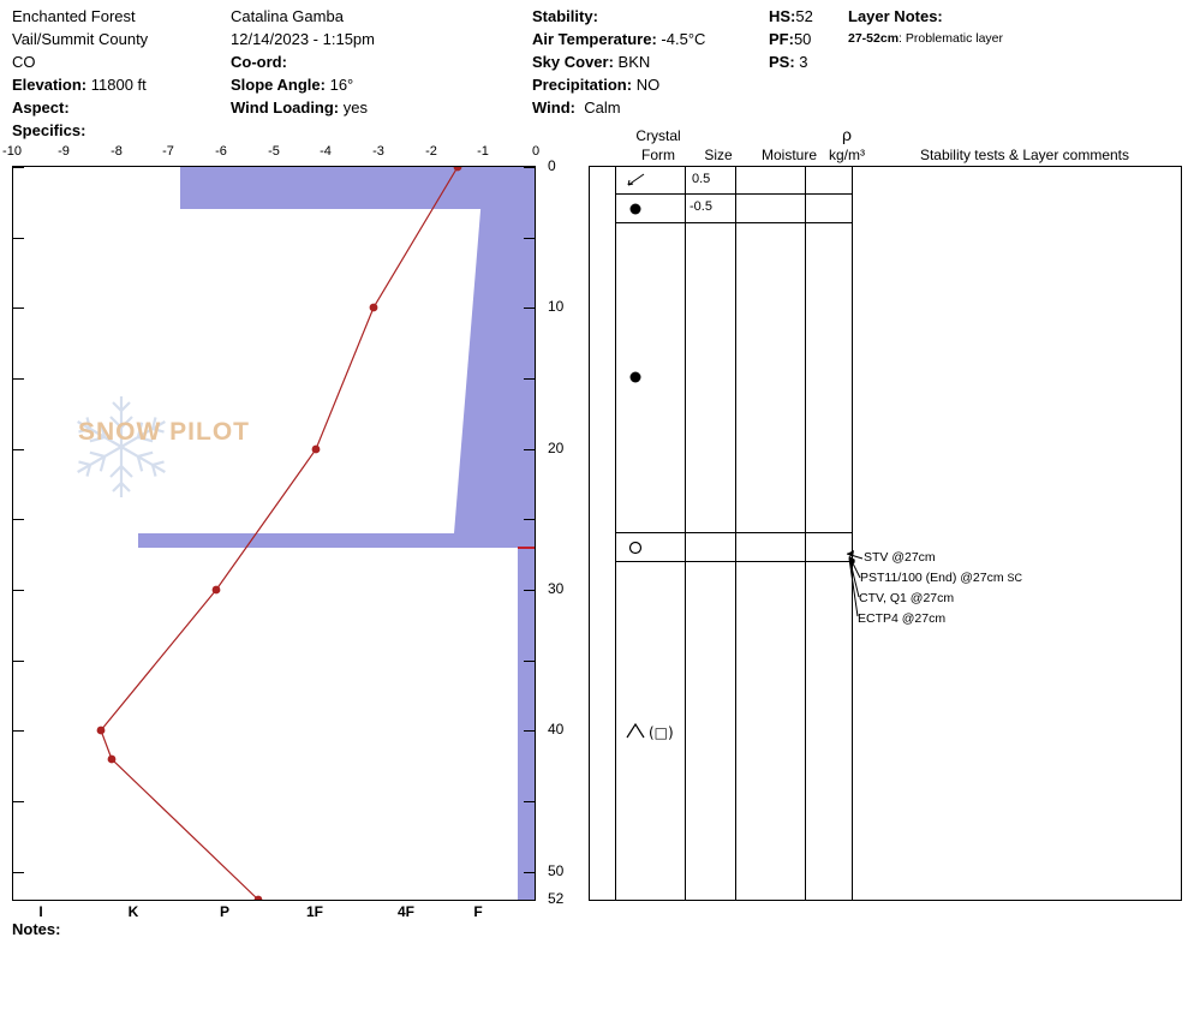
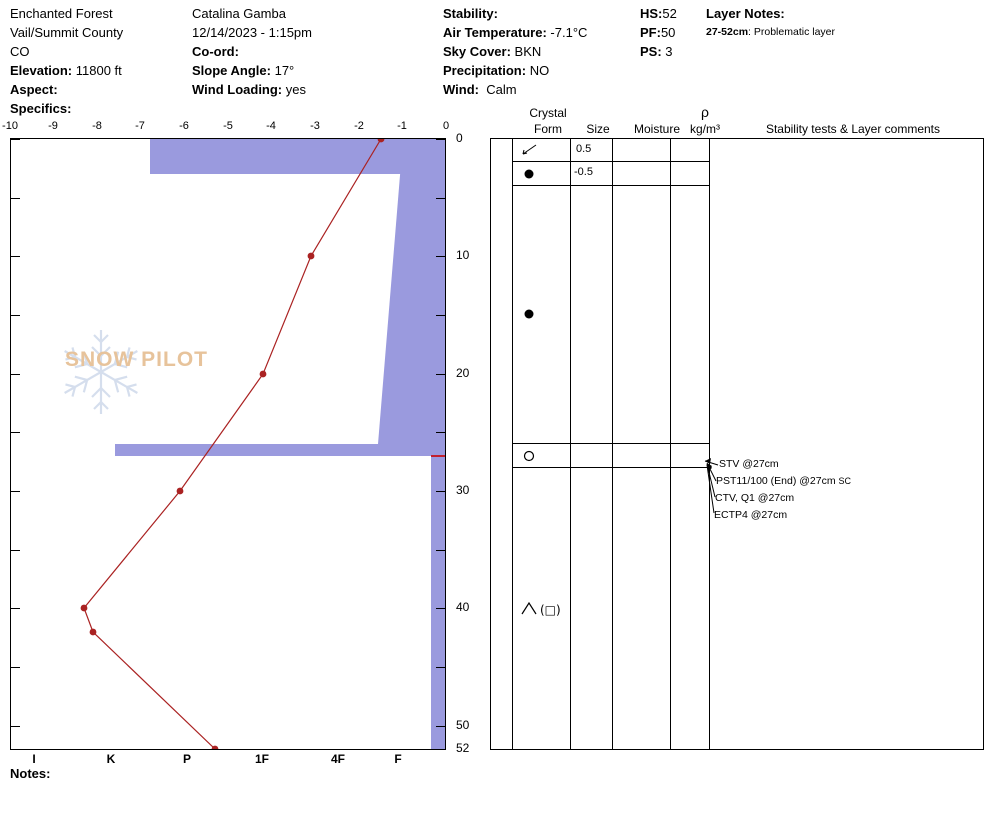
  Enchanted Forest
  Vail/Summit County
  CO
  Elevation: 11800 ft
  Aspect:
  Specifics:
  Catalina Gamba
  12/14/2023 - 1:15pm
  Co-ord:
- Slope Angle: 16°
+ Slope Angle: 17°
  Wind Loading: yes
  Stability:
- Air Temperature: -4.5°C
+ Air Temperature: -7.1°C
  Sky Cover: BKN
  Precipitation: NO
  Wind: Calm
  HS:52
  PF:50
  PS: 3
  Layer Notes:
  27-52cm: Problematic layer
  -10
  -9
  -8
  -7
  -6
  -5
  -4
  -3
  -2
  -1
  0
  SNOW PILOT
  I
  K
  P
  1F
  4F
  F
  0
  10
  20
  30
  40
  50
  52
  Crystal
  Form
  Size
  Moisture
  ρ
  kg/m³
  Stability tests & Layer comments
  0.5
  -0.5
  (□)
  STV @27cm
  PST11/100 (End) @27cm SC
  CTV, Q1 @27cm
  ECTP4 @27cm
  Notes:
